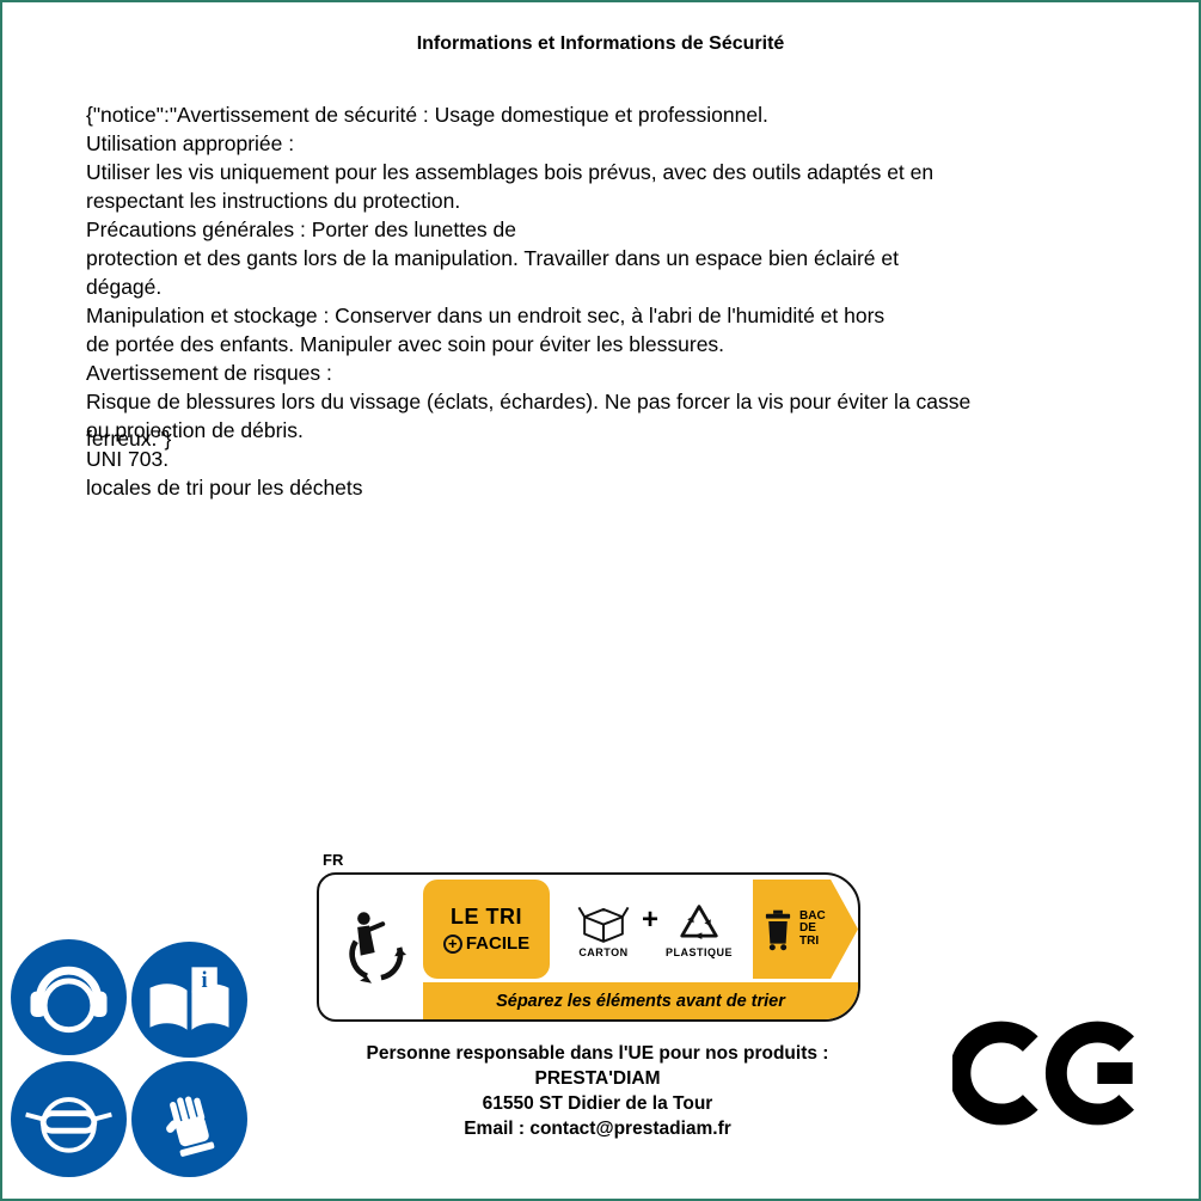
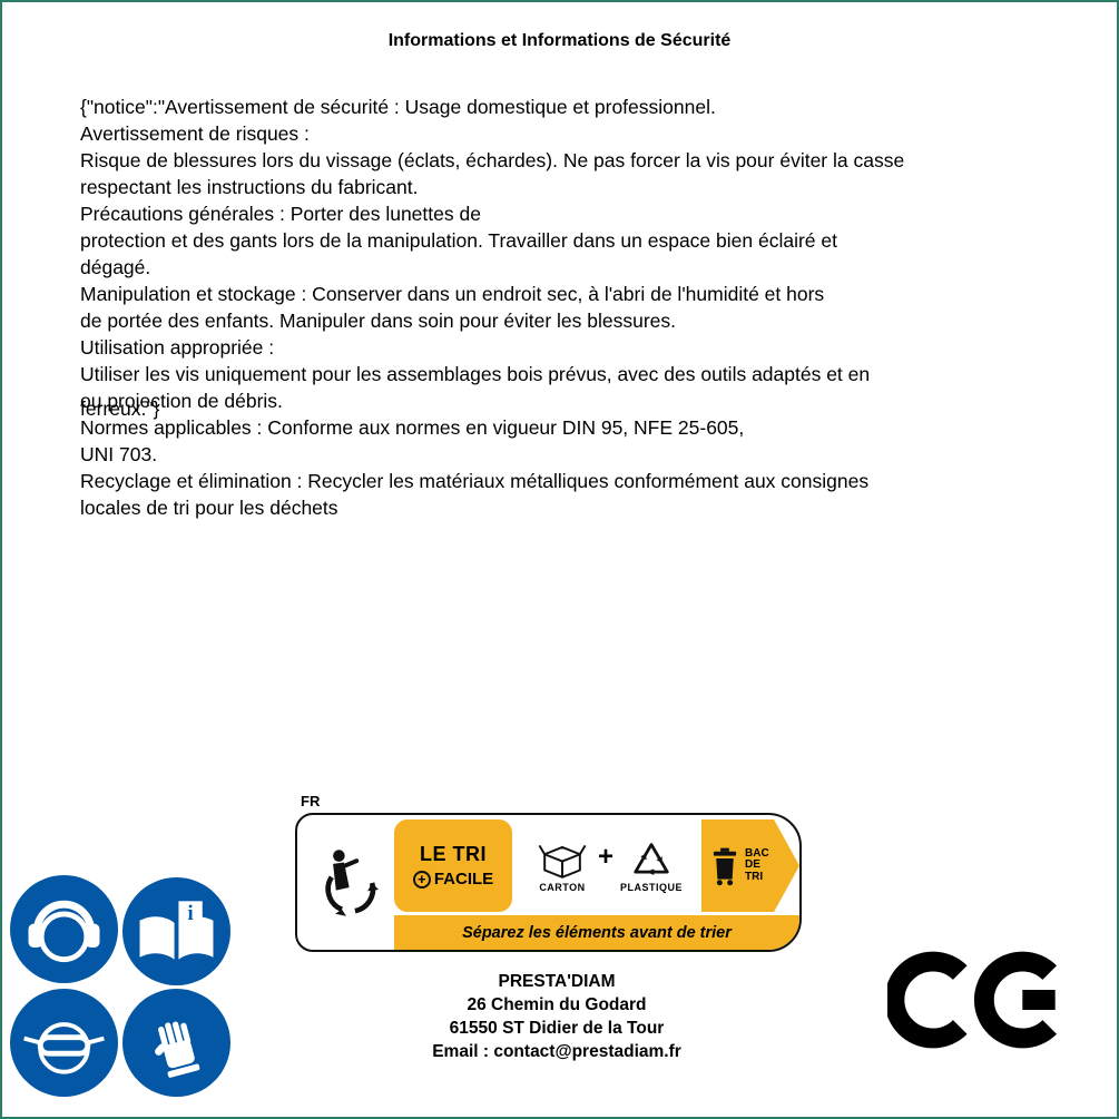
  Informations et Informations de Sécurité
  {"notice":"Avertissement de sécurité : Usage domestique et professionnel.
- Utilisation appropriée :
+ Avertissement de risques :
- Utiliser les vis uniquement pour les assemblages bois prévus, avec des outils adaptés et en
+ Risque de blessures lors du vissage (éclats, échardes). Ne pas forcer la vis pour éviter la casse
- respectant les instructions du protection.
+ respectant les instructions du fabricant.
  Précautions générales : Porter des lunettes de
  protection et des gants lors de la manipulation. Travailler dans un espace bien éclairé et
  dégagé.
  Manipulation et stockage : Conserver dans un endroit sec, à l'abri de l'humidité et hors
- de portée des enfants. Manipuler avec soin pour éviter les blessures.
+ de portée des enfants. Manipuler dans soin pour éviter les blessures.
- Avertissement de risques :
+ Utilisation appropriée :
- Risque de blessures lors du vissage (éclats, échardes). Ne pas forcer la vis pour éviter la casse
+ Utiliser les vis uniquement pour les assemblages bois prévus, avec des outils adaptés et en
  ou projection de débris.
+ Normes applicables : Conforme aux normes en vigueur DIN 95, NFE 25-605,
  UNI 703.
+ Recyclage et élimination : Recycler les matériaux métalliques conformément aux consignes
  locales de tri pour les déchets
  ferreux."}
  i
  FR
  LE TRI
  +
  FACILE
  CARTON
  +
  PLASTIQUE
  BAC
  DE
  TRI
  Séparez les éléments avant de trier
- Personne responsable dans l'UE pour nos produits :
  PRESTA'DIAM
+ 26 Chemin du Godard
  61550 ST Didier de la Tour
  Email : contact@prestadiam.fr
